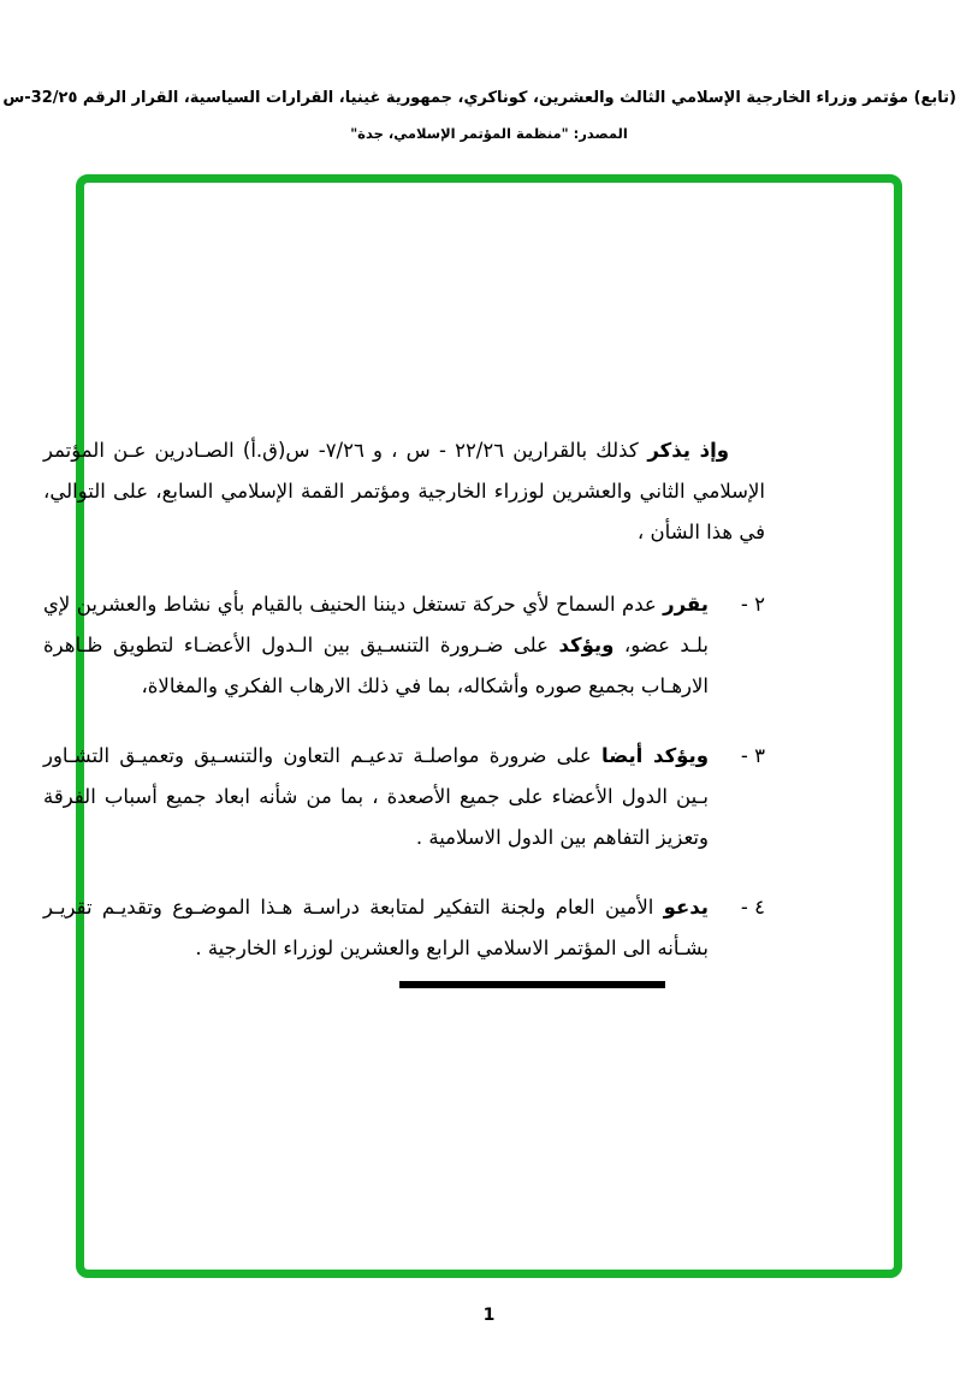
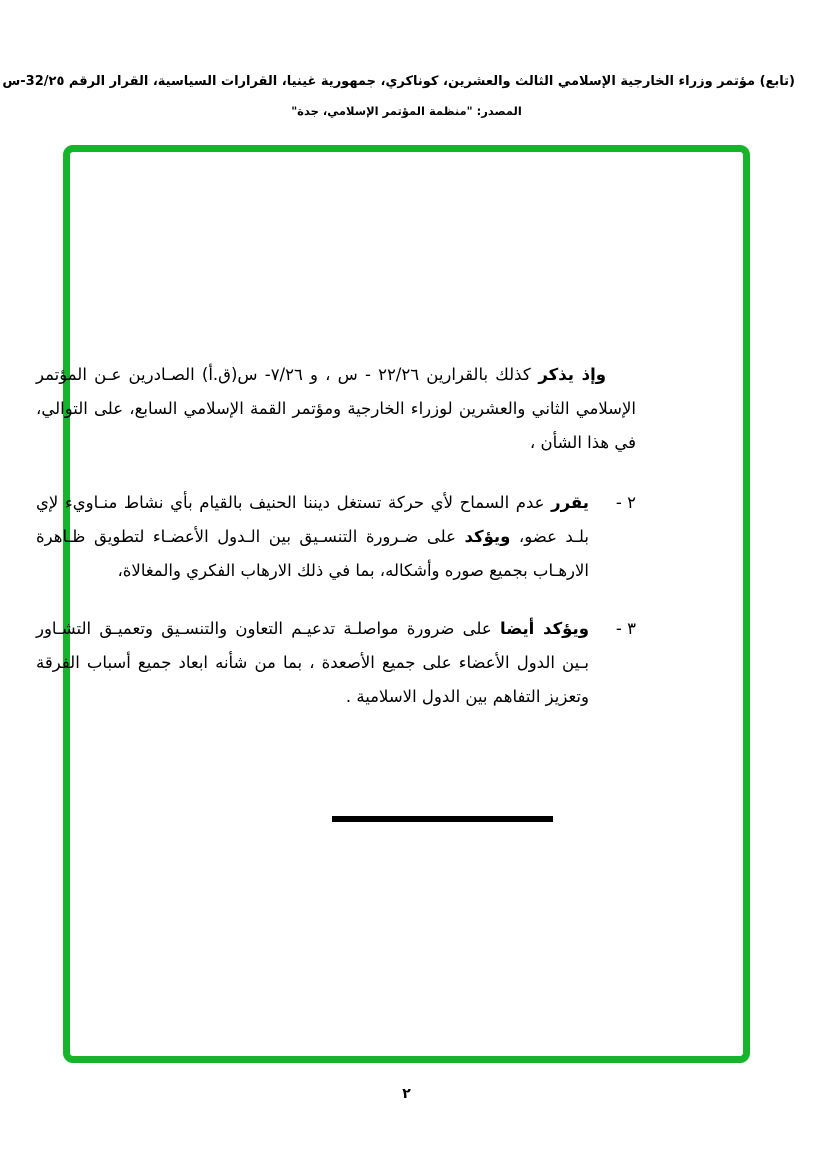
  (تابع) مؤتمر وزراء الخارجية الإسلامي الثالث والعشرين، كوناكري، جمهورية غينيا، القرارات السياسية، القرار الرقم 32/٢٥-س
  المصدر: "منظمة المؤتمر الإسلامي، جدة"
  وإذ يذكر كذلك بالقرارين ٢٢/٢٦ - س ، و ٧/٢٦- س(ق.أ) الصـادرين عـن المؤتمر الإسلامي الثاني والعشرين لوزراء الخارجية ومؤتمر القمة الإسلامي السابع، على التوالي، في هذا الشأن ،
  ٢ -
- يقرر عدم السماح لأي حركة تستغل ديننا الحنيف بالقيام بأي نشاط والعشرين لإي بلـد عضو، ويؤكد على ضـرورة التنسـيق بين الـدول الأعضـاء لتطويق ظـاهرة الارهـاب بجميع صوره وأشكاله، بما في ذلك الارهاب الفكري والمغالاة،
+ يقرر عدم السماح لأي حركة تستغل ديننا الحنيف بالقيام بأي نشاط منـاويء لإي بلـد عضو، ويؤكد على ضـرورة التنسـيق بين الـدول الأعضـاء لتطويق ظـاهرة الارهـاب بجميع صوره وأشكاله، بما في ذلك الارهاب الفكري والمغالاة،
  ٣ -
  ويؤكد أيضا على ضرورة مواصلـة تدعيـم التعاون والتنسـيق وتعميـق التشـاور بـين الدول الأعضاء على جميع الأصعدة ، بما من شأنه ابعاد جميع أسباب الفرقة وتعزيز التفاهم بين الدول الاسلامية .
- ٤ -
- يدعو الأمين العام ولجنة التفكير لمتابعة دراسـة هـذا الموضـوع وتقديـم تقريـر بشـأنه الى المؤتمر الاسلامي الرابع والعشرين لوزراء الخارجية .
- 1
+ ٢
